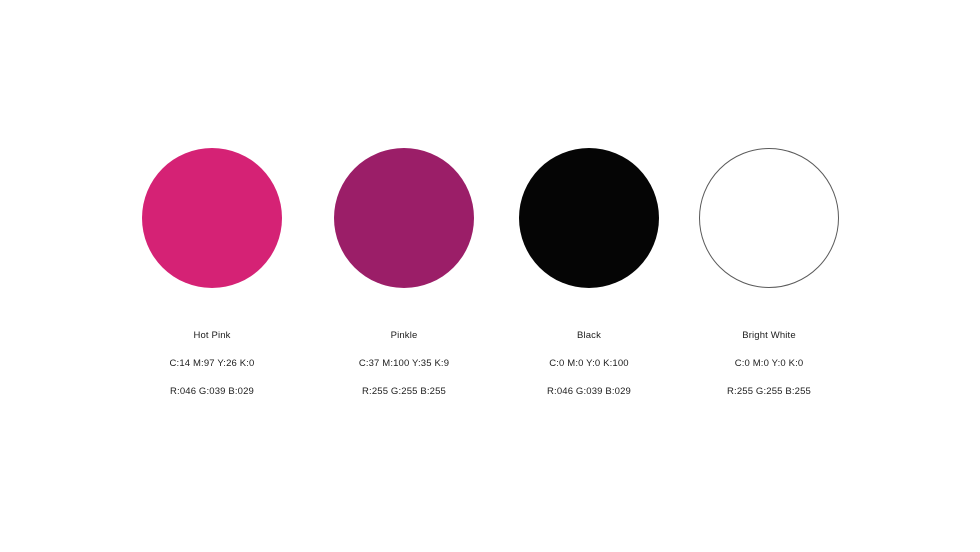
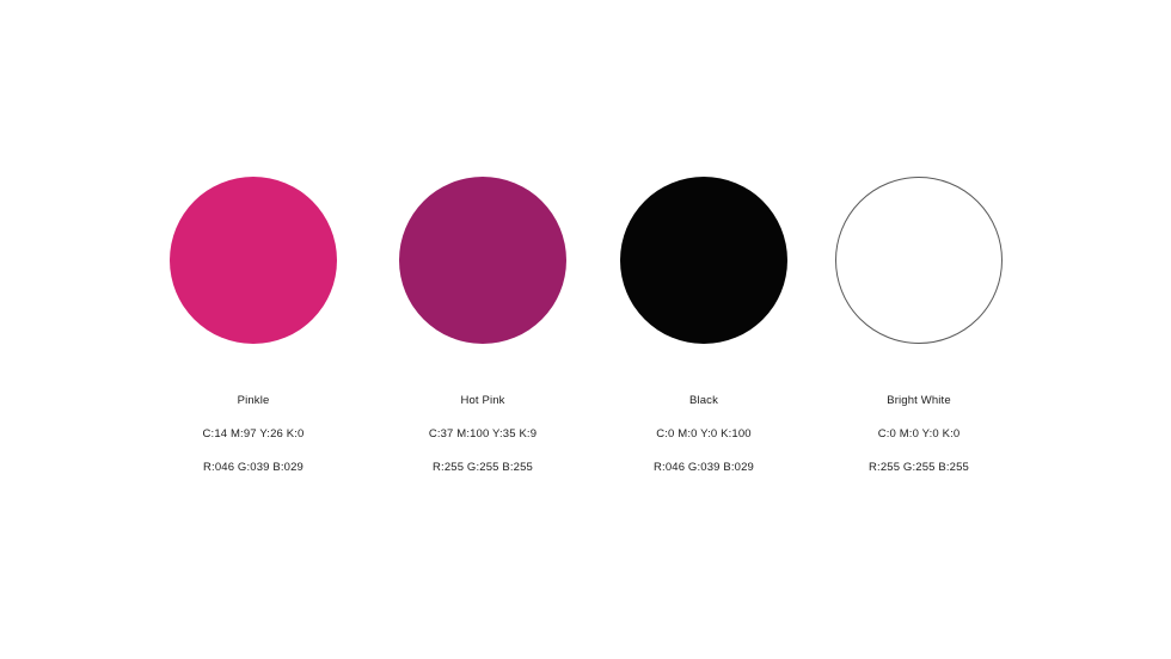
- Hot Pink
+ Pinkle
  C:14 M:97 Y:26 K:0
  R:046 G:039 B:029
- Pinkle
+ Hot Pink
  C:37 M:100 Y:35 K:9
  R:255 G:255 B:255
  Black
  C:0 M:0 Y:0 K:100
  R:046 G:039 B:029
  Bright White
  C:0 M:0 Y:0 K:0
  R:255 G:255 B:255
